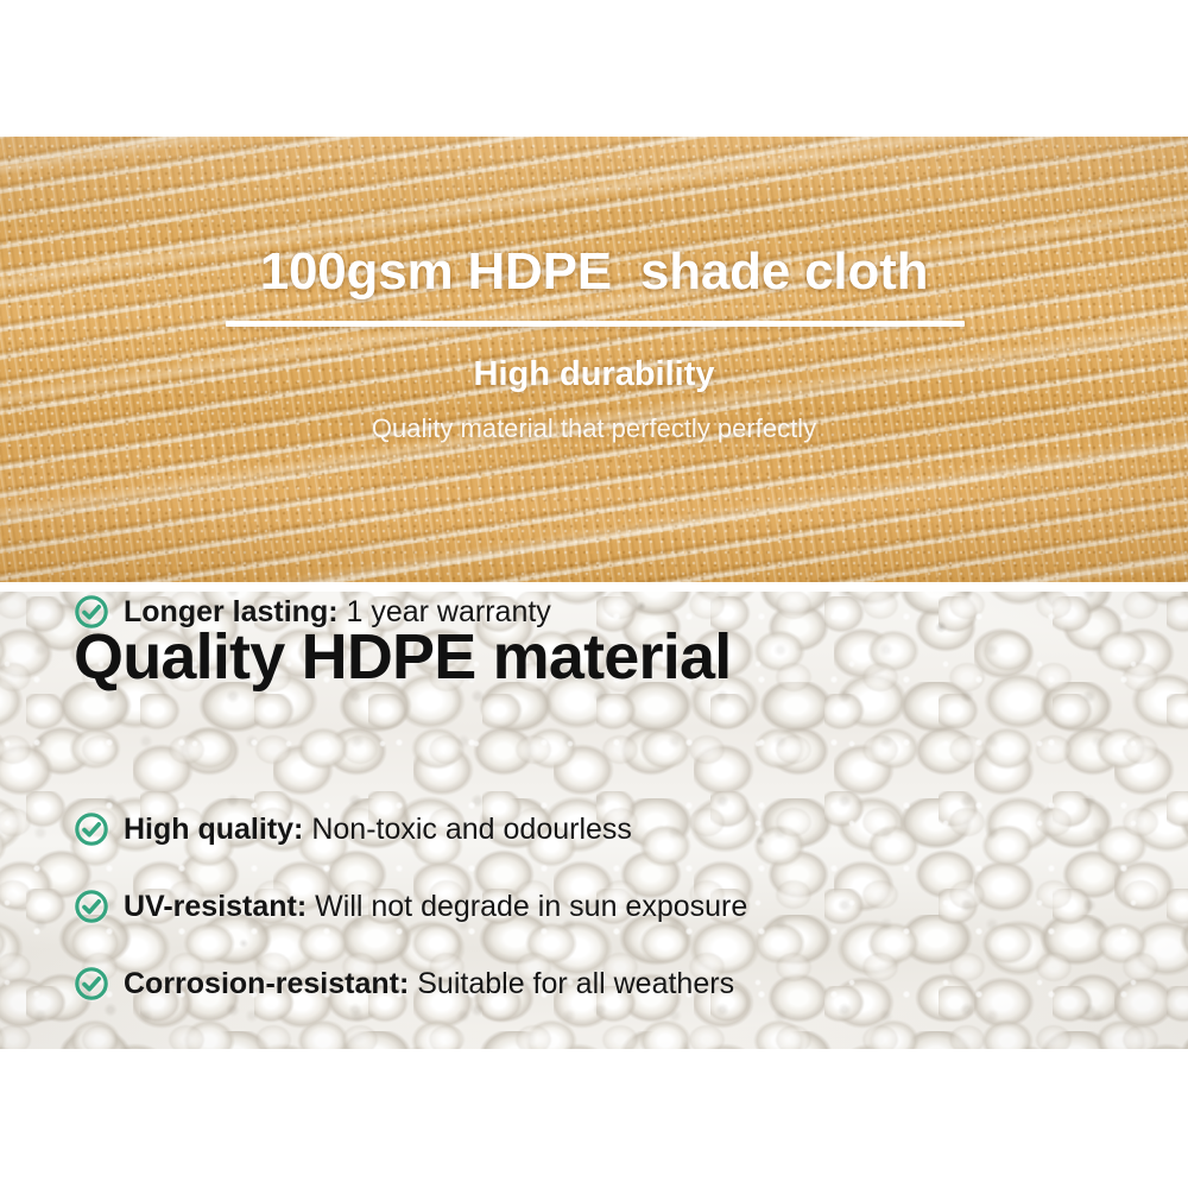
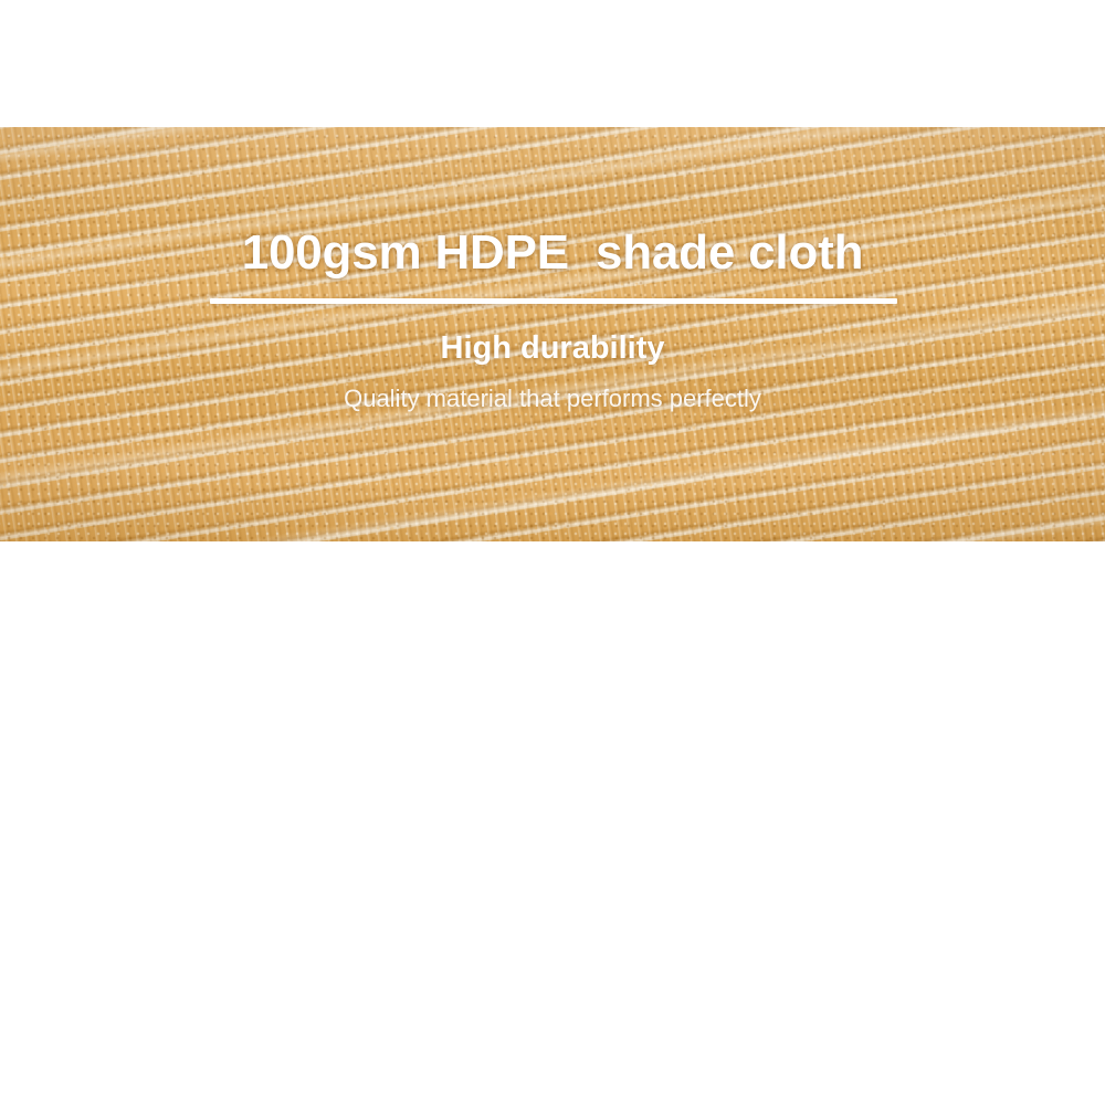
  100gsm HDPE shade cloth
  High durability
- Quality material that perfectly perfectly
+ Quality material that performs perfectly
- Quality HDPE material
- High quality: Non-toxic and odourless
- UV-resistant: Will not degrade in sun exposure
- Corrosion-resistant: Suitable for all weathers
- Longer lasting: 1 year warranty
